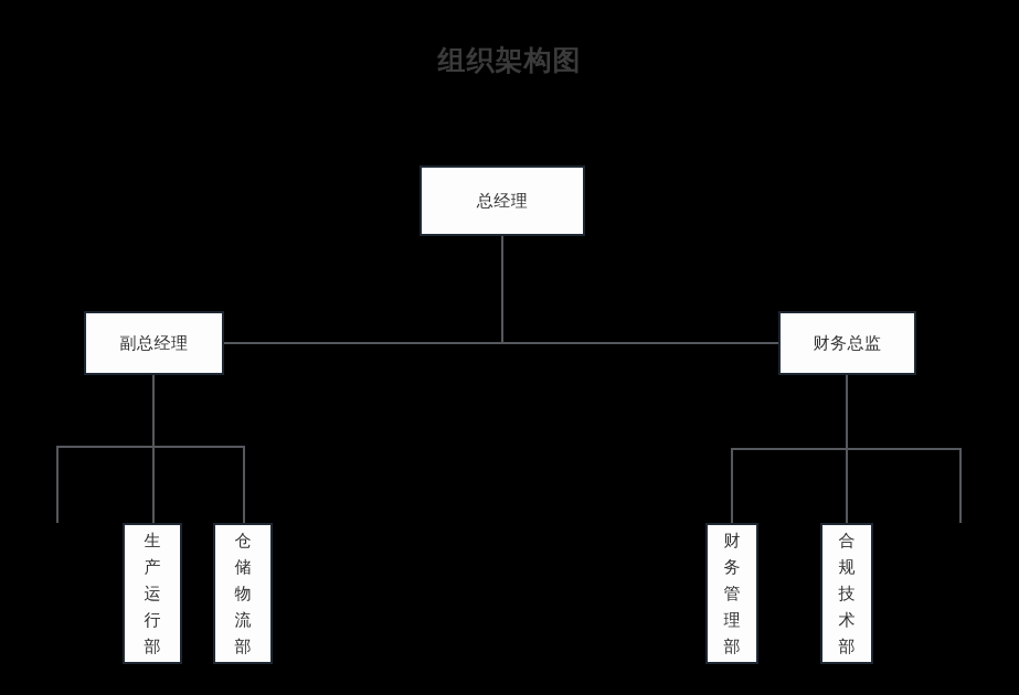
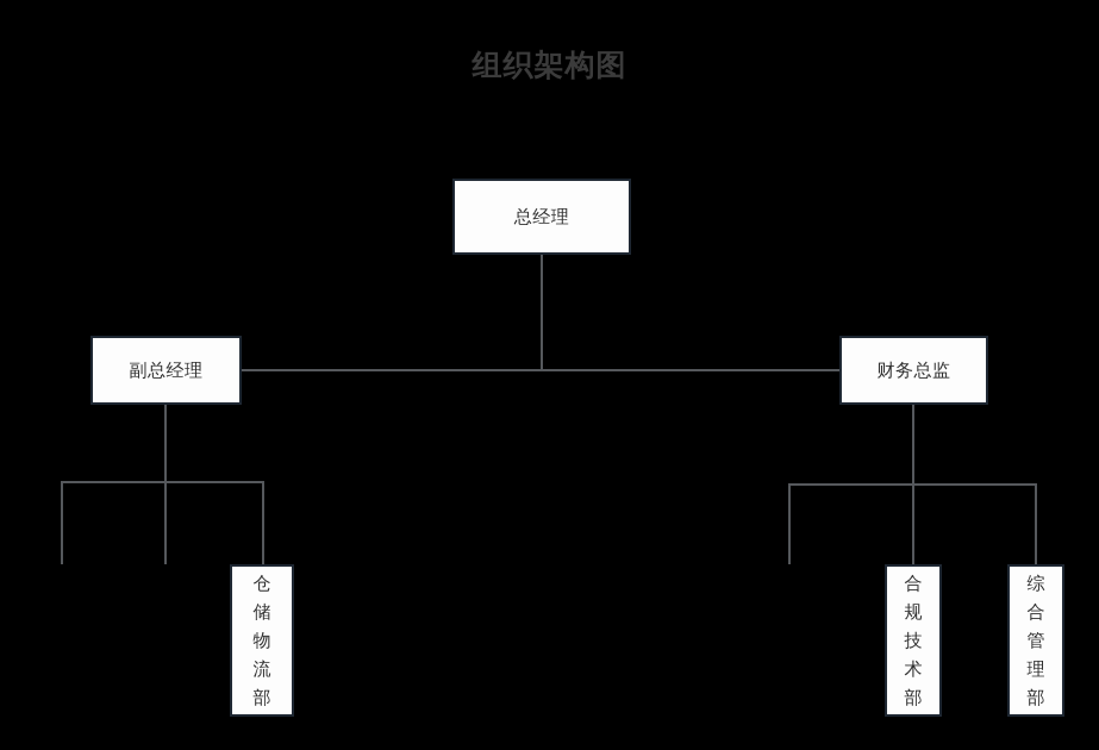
  组织架构图
  总经理
  副总经理
  财务总监
- 生产运行部
  仓储物流部
- 财务管理部
  合规技术部
+ 综合管理部
